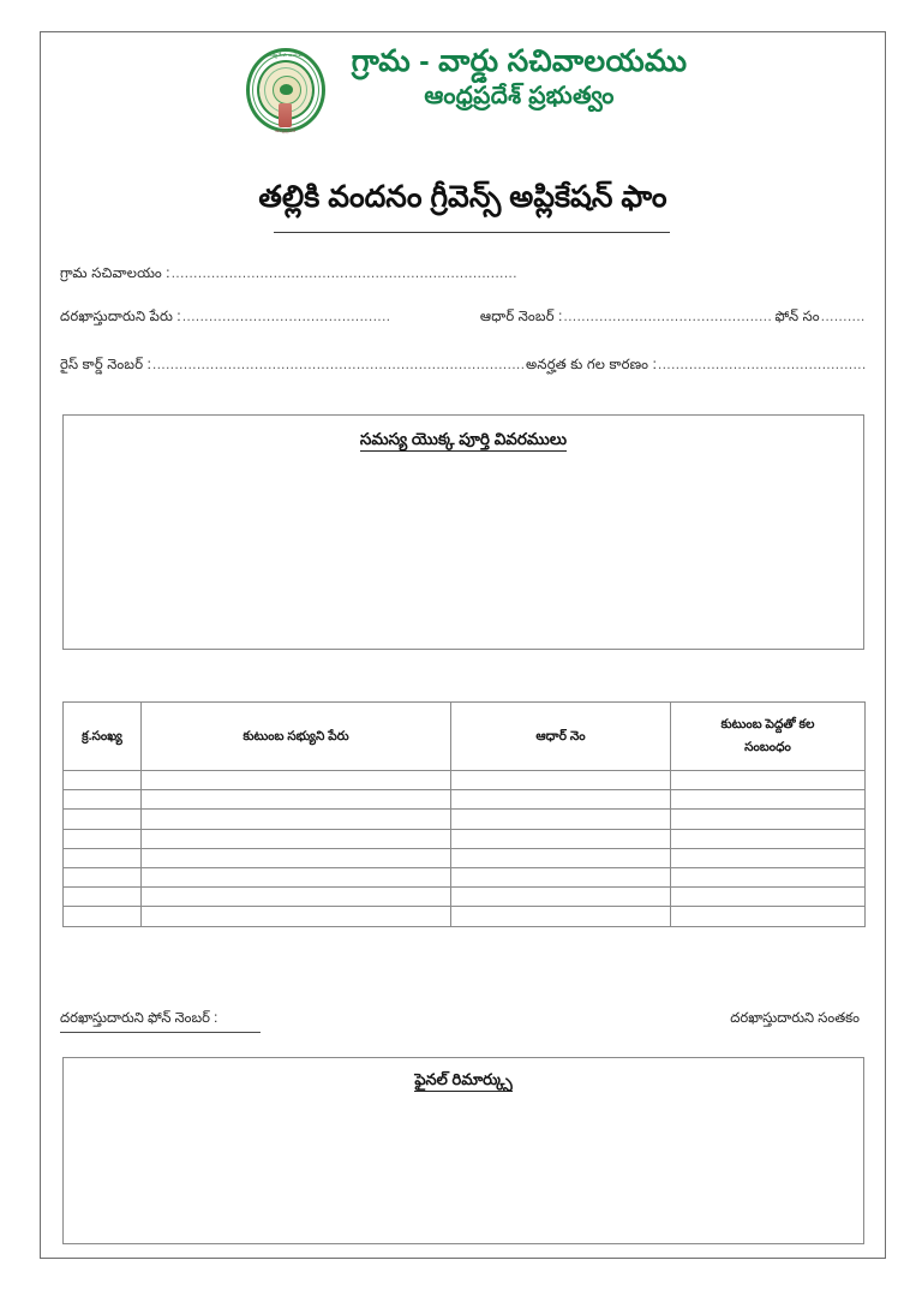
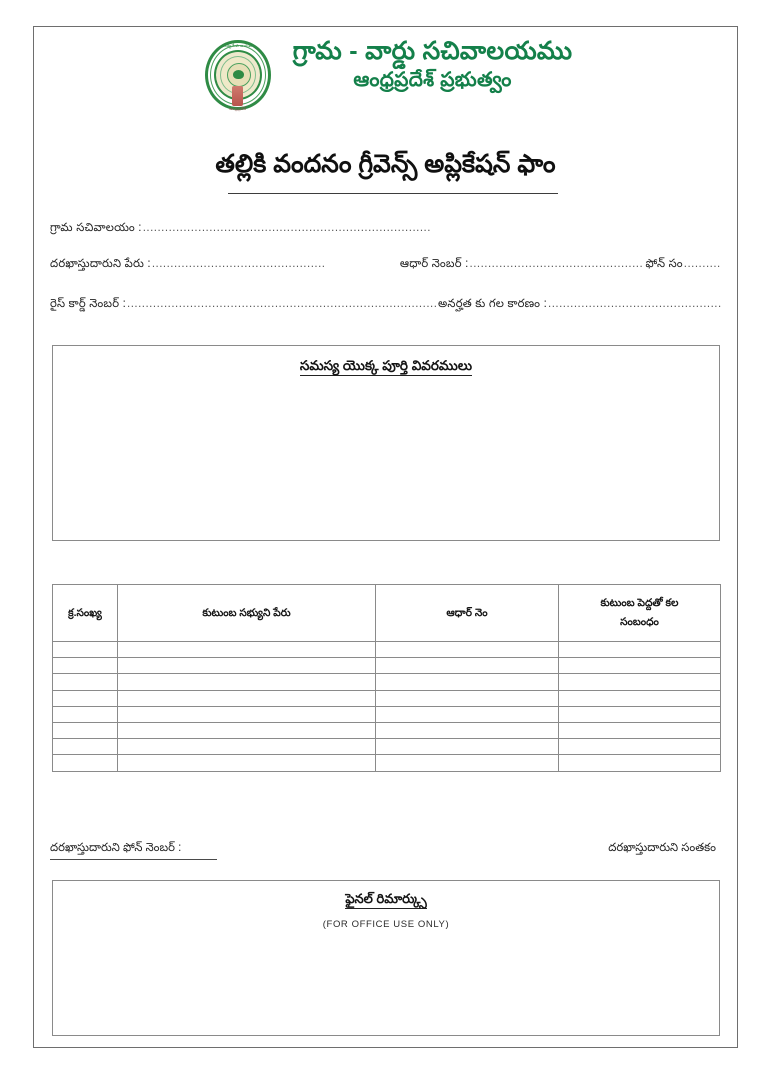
  గ్రామ - వార్డు సచివాలయము
  ఆంధ్రప్రదేశ్ ప్రభుత్వం
  తల్లికి వందనం గ్రీవెన్స్ అప్లికేషన్ ఫాం
  గ్రామ సచివాలయం :
  ..............................................................................
  దరఖాస్తుదారుని పేరు :
  ...............................................
  ఆధార్ నెంబర్ :
  ...............................................
  ఫోన్ సం
  రైస్ కార్డ్ నెంబర్ :
  ....................................................................................
  అనర్హత కు గల కారణం :
  సమస్య యొక్క పూర్తి వివరములు
  క్ర.సంఖ్య	కుటుంబ సభ్యుని పేరు	ఆధార్ నెం	కుటుంబ పెద్దతో కల సంబంధం
  దరఖాస్తుదారుని ఫోన్ నెంబర్ :
  దరఖాస్తుదారుని సంతకం
  ఫైనల్ రిమార్క్సు
+ (FOR OFFICE USE ONLY)
